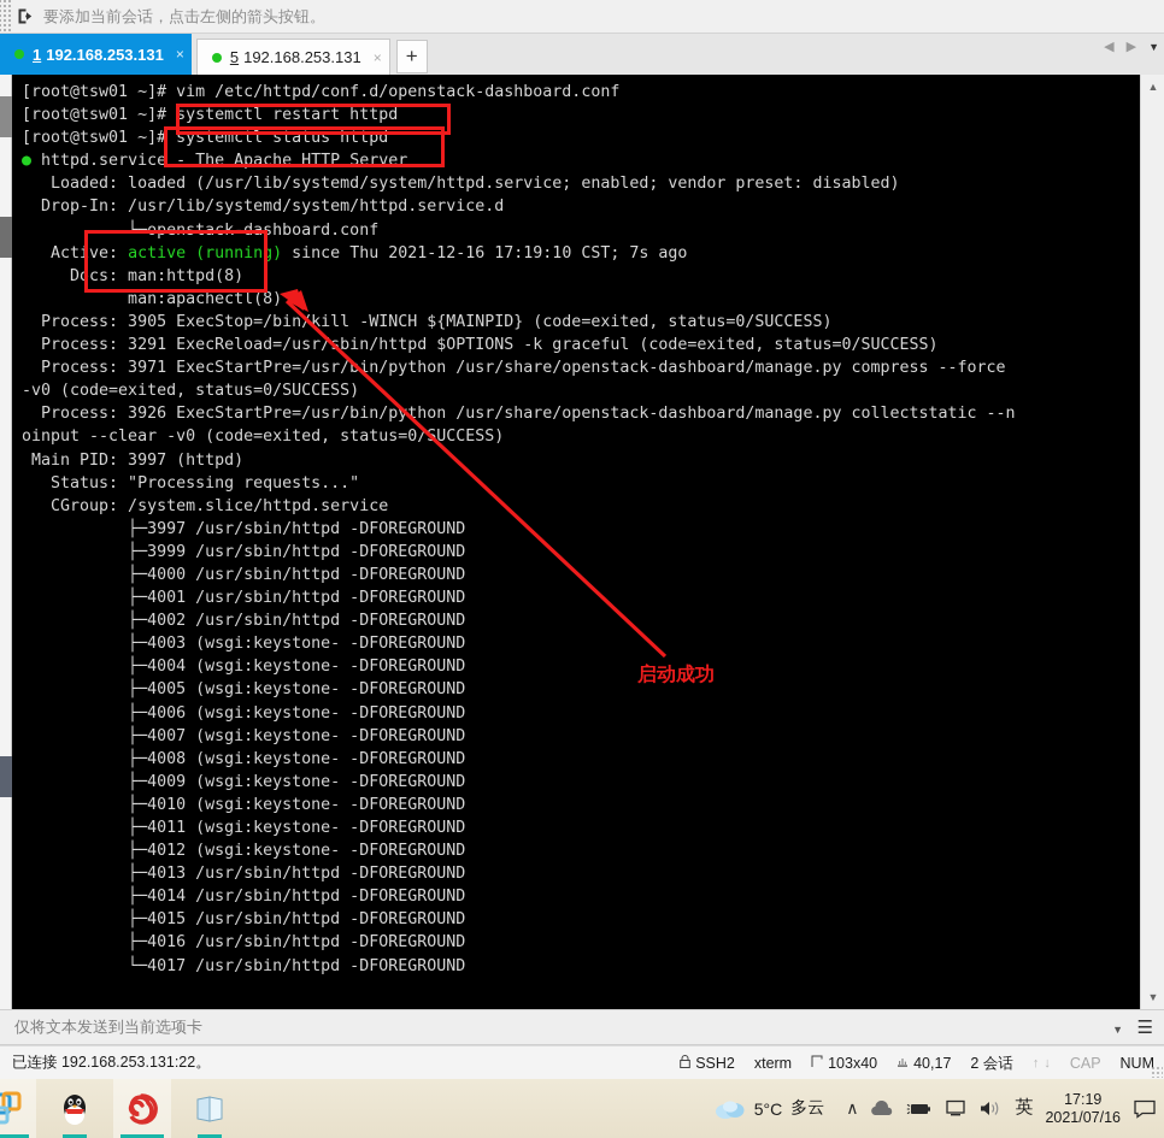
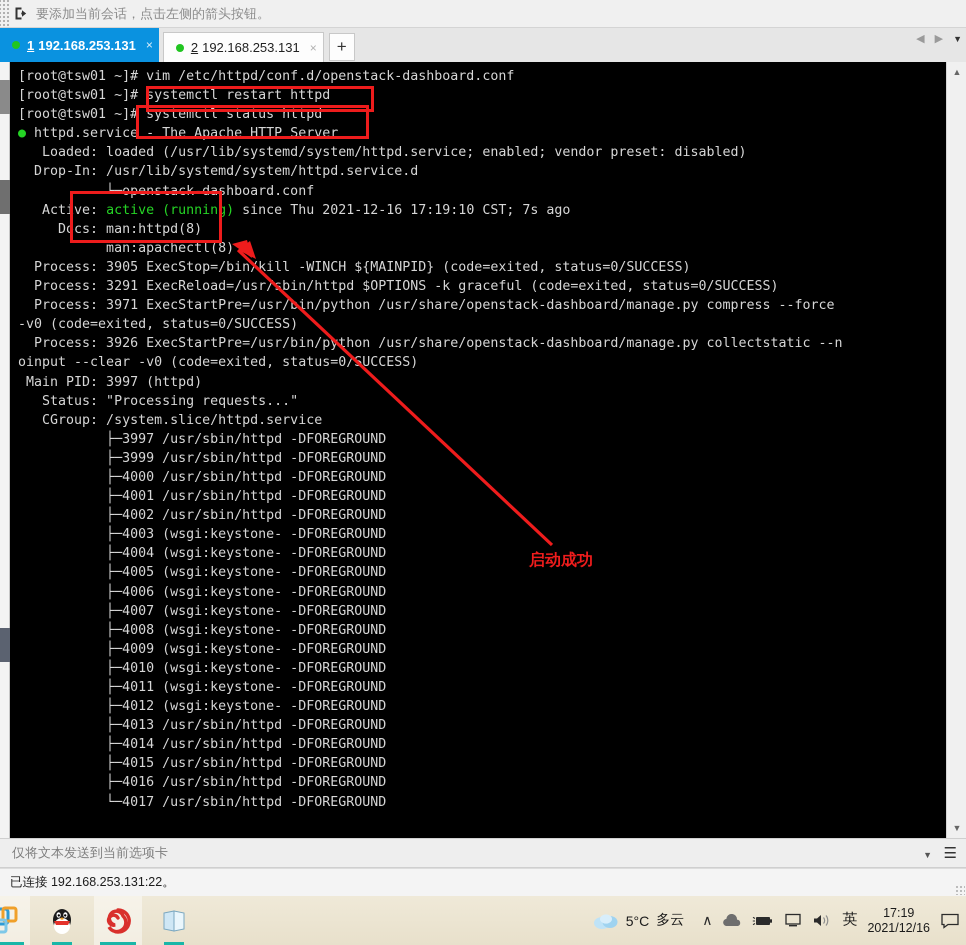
  要添加当前会话，点击左侧的箭头按钮。
  1
  192.168.253.131
  ×
- 5
+ 2
  192.168.253.131
  ×
  +
  ◀
  ▶
  ▼
  [root@tsw01 ~]# vim /etc/httpd/conf.d/openstack-dashboard.conf
  [root@tsw01 ~]# systemctl restart httpd
  [root@tsw01 ~]# systemctl status httpd
  ● httpd.service - The Apache HTTP Server
  Loaded: loaded (/usr/lib/systemd/system/httpd.service; enabled; vendor preset: disabled)
  Drop-In: /usr/lib/systemd/system/httpd.service.d
  └─openstack-dashboard.conf
  Active: active (running) since Thu 2021-12-16 17:19:10 CST; 7s ago
  Docs: man:httpd(8)
  man:apachectl(8)
  Process: 3905 ExecStop=/bin/kill -WINCH ${MAINPID} (code=exited, status=0/SUCCESS)
  Process: 3291 ExecReload=/usr/bin/httpd $OPTIONS -k graceful (code=exited, status=0/SUCCESS)
  Process: 3971 ExecStartPre=/usr/bin/python /usr/share/openstack-dashboard/manage.py compress --force
  -v0 (code=exited, status=0/SUCCESS)
  Process: 3926 ExecStartPre=/usr/bin/python /usr/share/openstack-dashboard/manage.py collectstatic --n
  oinput --clear -v0 (code=exited, status=0/UCCESS)
  Main PID: 3997 (httpd)
  Status: "Processing requests..."
  CGroup: /system.slice/httpd.service
  ├─3997 /usr/sbin/httpd -DFOREGROUND
  ├─3999 /usr/sbin/httpd -DFOREGROUND
  ├─4000 /usr/sbin/httpd -DFOREGROUND
  ├─4001 /usr/sbin/httpd -DFOREGROUND
  ├─4002 /usr/sbin/httpd -DFOREGROUND
  ├─4003 (wsgi:keystone- -DFOREGROUND
  ├─4004 (wsgi:keystone- -DFOREGROUND
  ├─4005 (wsgi:keystone- -DFOREGROUND
  ├─4006 (wsgi:keystone- -DFOREGROUND
  ├─4007 (wsgi:keystone- -DFOREGROUND
  ├─4008 (wsgi:keystone- -DFOREGROUND
  ├─4009 (wsgi:keystone- -DFOREGROUND
  ├─4010 (wsgi:keystone- -DFOREGROUND
  ├─4011 (wsgi:keystone- -DFOREGROUND
  ├─4012 (wsgi:keystone- -DFOREGROUND
  ├─4013 /usr/sbin/httpd -DFOREGROUND
  ├─4014 /usr/sbin/httpd -DFOREGROUND
  ├─4015 /usr/sbin/httpd -DFOREGROUND
  ├─4016 /usr/sbin/httpd -DFOREGROUND
  └─4017 /usr/sbin/httpd -DFOREGROUND
  ▲
  ▼
  仅将文本发送到当前选项卡
  ▼
  ☰
  已连接 192.168.253.131:22。
- SSH2
- xterm
- 103x40
- 40,17
- 2 会话
- ↑
- ↓
- CAP
- NUM
  5°C
  多云
  ∧
  英
  17:19
- 2021/07/16
+ 2021/12/16
  启动成功
